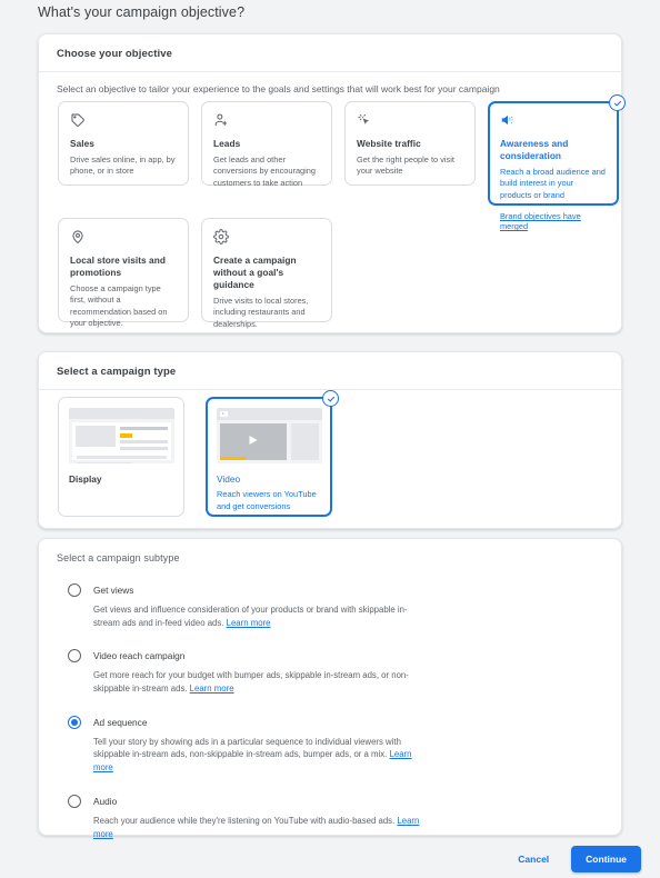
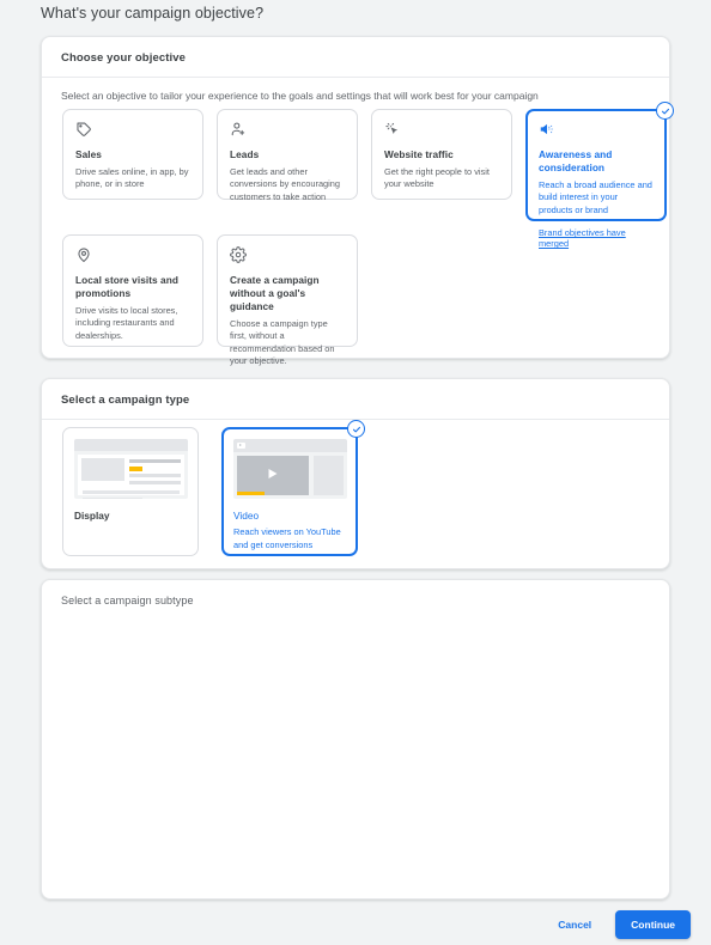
  What's your campaign objective?
  Choose your objective
  Select an objective to tailor your experience to the goals and settings that will work best for your campaign
  Sales
  Drive sales online, in app, by phone, or in store
  Leads
  Get leads and other conversions by encouraging customers to take action
  Website traffic
  Get the right people to visit your website
  Awareness and consideration
  Reach a broad audience and build interest in your products or brand
  Brand objectives have merged
  Local store visits and promotions
- Choose a campaign type first, without a recommendation based on your objective.
+ Drive visits to local stores, including restaurants and dealerships.
  Create a campaign without a goal's guidance
- Drive visits to local stores, including restaurants and dealerships.
+ Choose a campaign type first, without a recommendation based on your objective.
  Select a campaign type
  Display
  Video
  Reach viewers on YouTube and get conversions
  Select a campaign subtype
- Get views
- Get views and influence consideration of your products or brand with skippable in-stream ads and in-feed video ads. Learn more
- Video reach campaign
- Get more reach for your budget with bumper ads, skippable in-stream ads, or non-skippable in-stream ads. Learn more
- Ad sequence
- Tell your story by showing ads in a particular sequence to individual viewers with skippable in-stream ads, non-skippable in-stream ads, bumper ads, or a mix. Learn more
- Audio
- Reach your audience while they're listening on YouTube with audio-based ads. Learn more
  Cancel
  Continue
